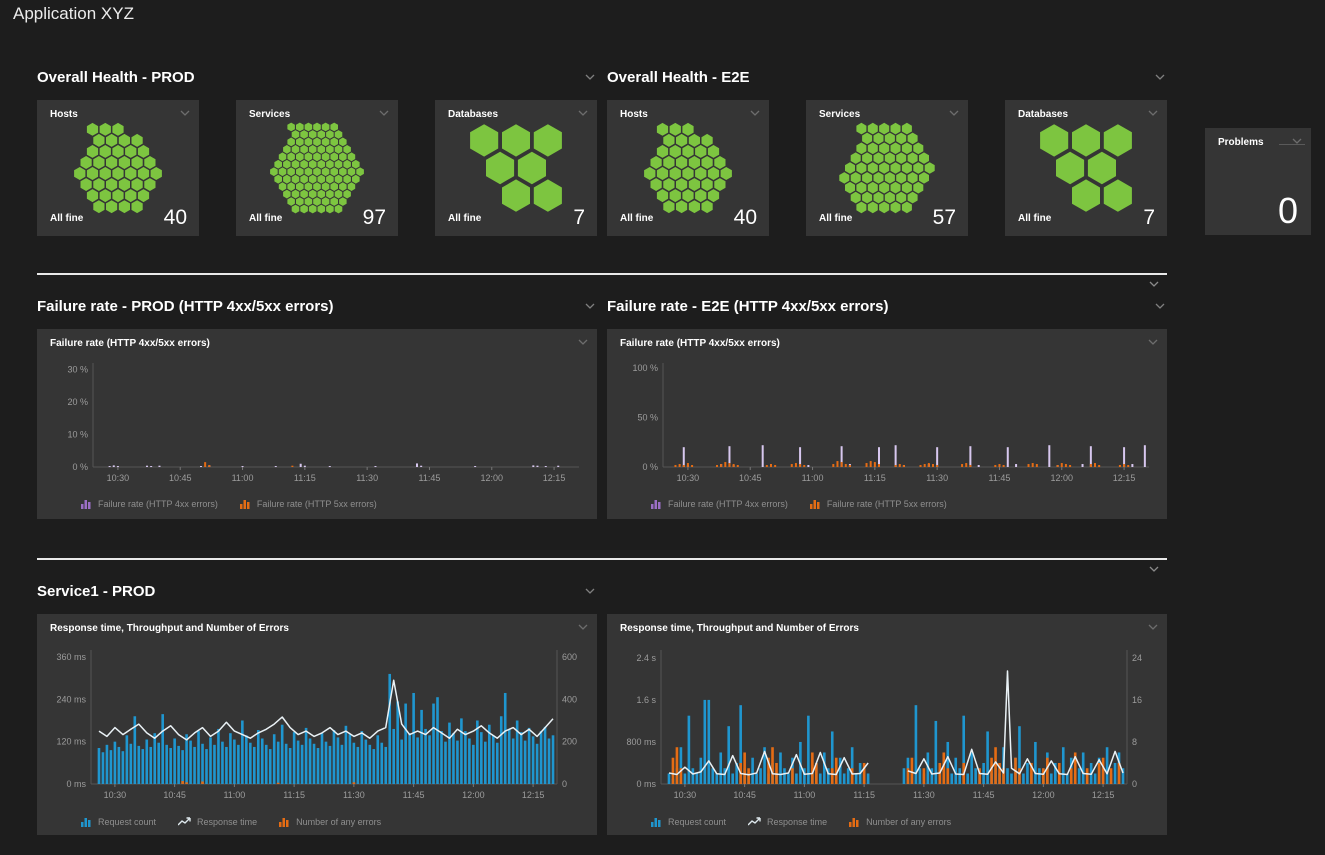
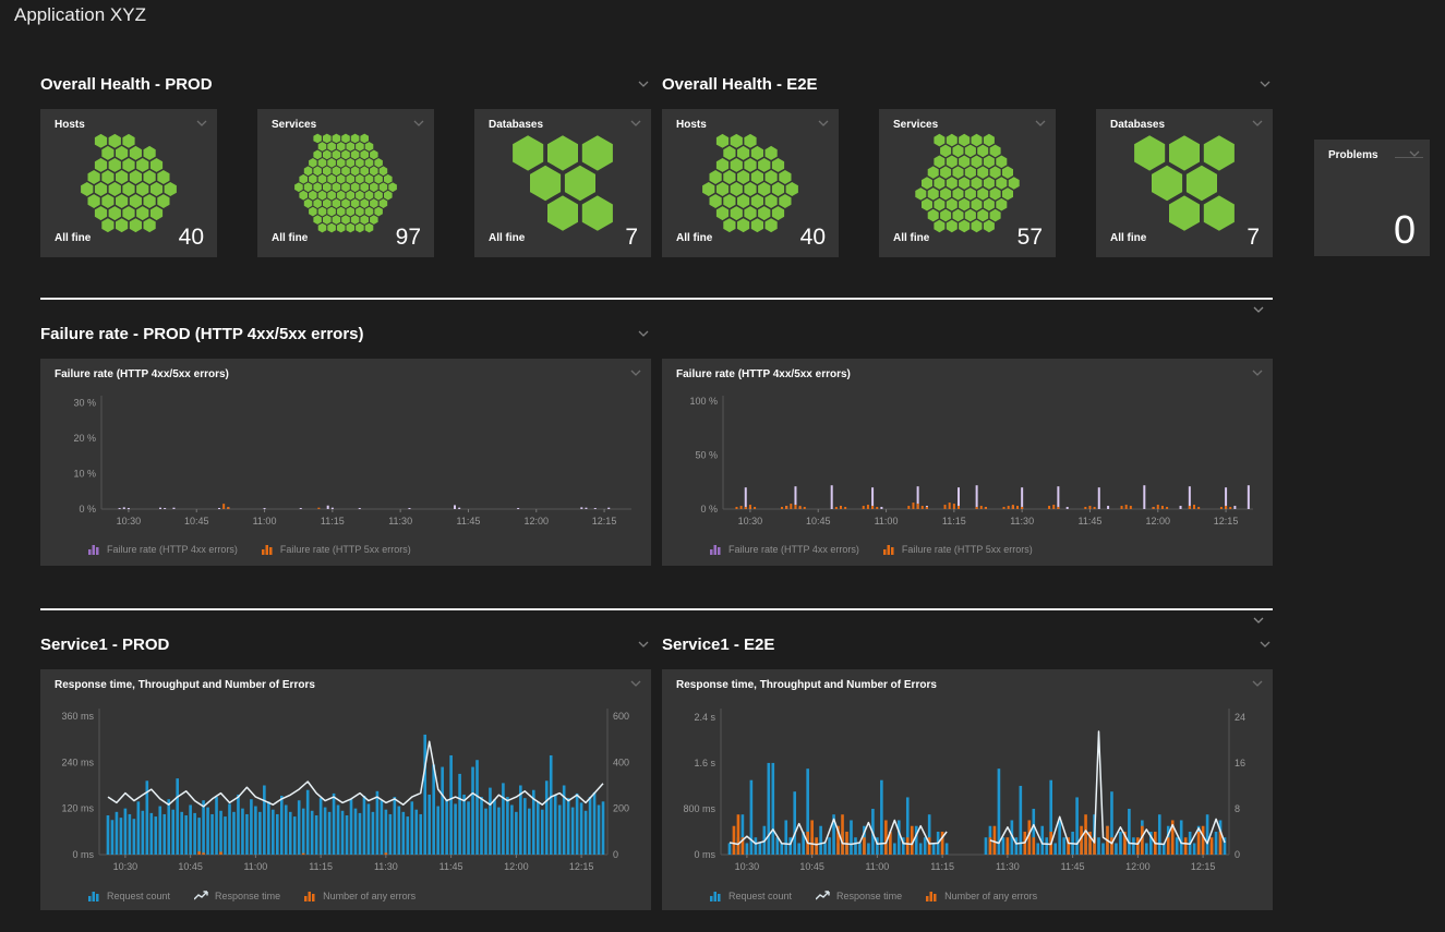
  Application XYZ
  Overall Health - PROD
  Overall Health - E2E
  Hosts
  All fine
  40
  Services
  All fine
  97
  Databases
  All fine
  7
  Hosts
  All fine
  40
  Services
  All fine
  57
  Databases
  All fine
  7
  Problems
  0
  Failure rate - PROD (HTTP 4xx/5xx errors)
- Failure rate - E2E (HTTP 4xx/5xx errors)
  Failure rate (HTTP 4xx/5xx errors)
  30 %
  20 %
  10 %
  0 %
  10:30
  10:45
  11:00
  11:15
  11:30
  11:45
  12:00
  12:15
  Failure rate (HTTP 4xx errors)
  Failure rate (HTTP 5xx errors)
  Failure rate (HTTP 4xx/5xx errors)
  100 %
  50 %
  0 %
  10:30
  10:45
  11:00
  11:15
  11:30
  11:45
  12:00
  12:15
  Failure rate (HTTP 4xx errors)
  Failure rate (HTTP 5xx errors)
  Service1 - PROD
+ Service1 - E2E
  Response time, Throughput and Number of Errors
  360 ms
  240 ms
  120 ms
  0 ms
  600
  400
  200
  0
  10:30
  10:45
  11:00
  11:15
  11:30
  11:45
  12:00
  12:15
  Request count
  Response time
  Number of any errors
  Response time, Throughput and Number of Errors
  2.4 s
  1.6 s
  800 ms
  0 ms
  24
  16
  8
  0
  10:30
  10:45
  11:00
  11:15
  11:30
  11:45
  12:00
  12:15
  Request count
  Response time
  Number of any errors
